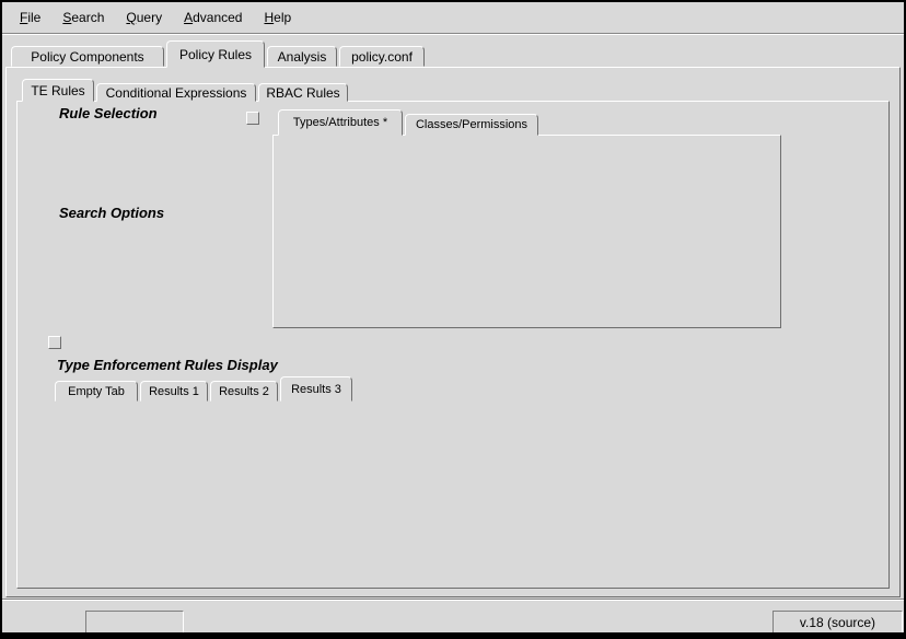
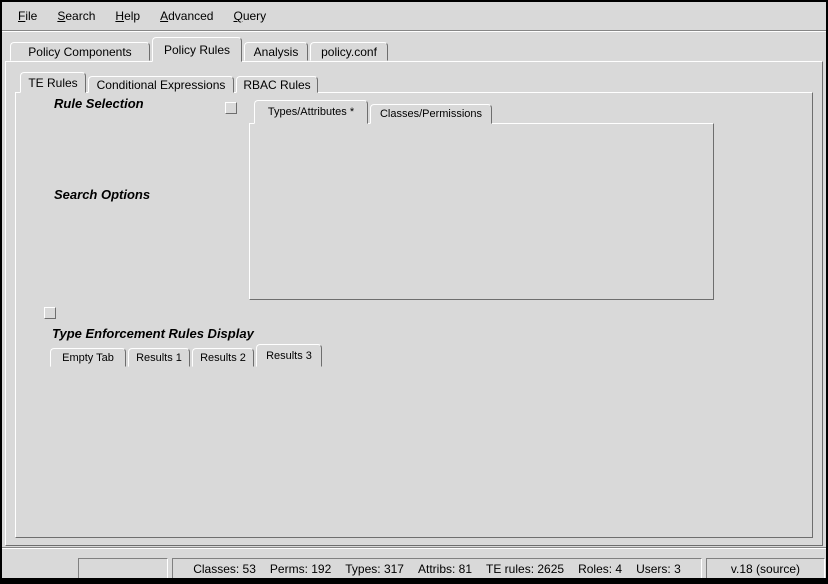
  File
  Search
- Query
+ Help
  Advanced
- Help
+ Query
  Policy Components
  Policy Rules
  Analysis
  policy.conf
  TE Rules
  Conditional Expressions
  RBAC Rules
  Rule Selection
  Search Options
  Types/Attributes *
  Classes/Permissions
  Type Enforcement Rules Display
  Empty Tab
  Results 1
  Results 2
  Results 3
+ Classes: 53
+ Perms: 192
+ Types: 317
+ Attribs: 81
+ TE rules: 2625
+ Roles: 4
+ Users: 3
  v.18 (source)
